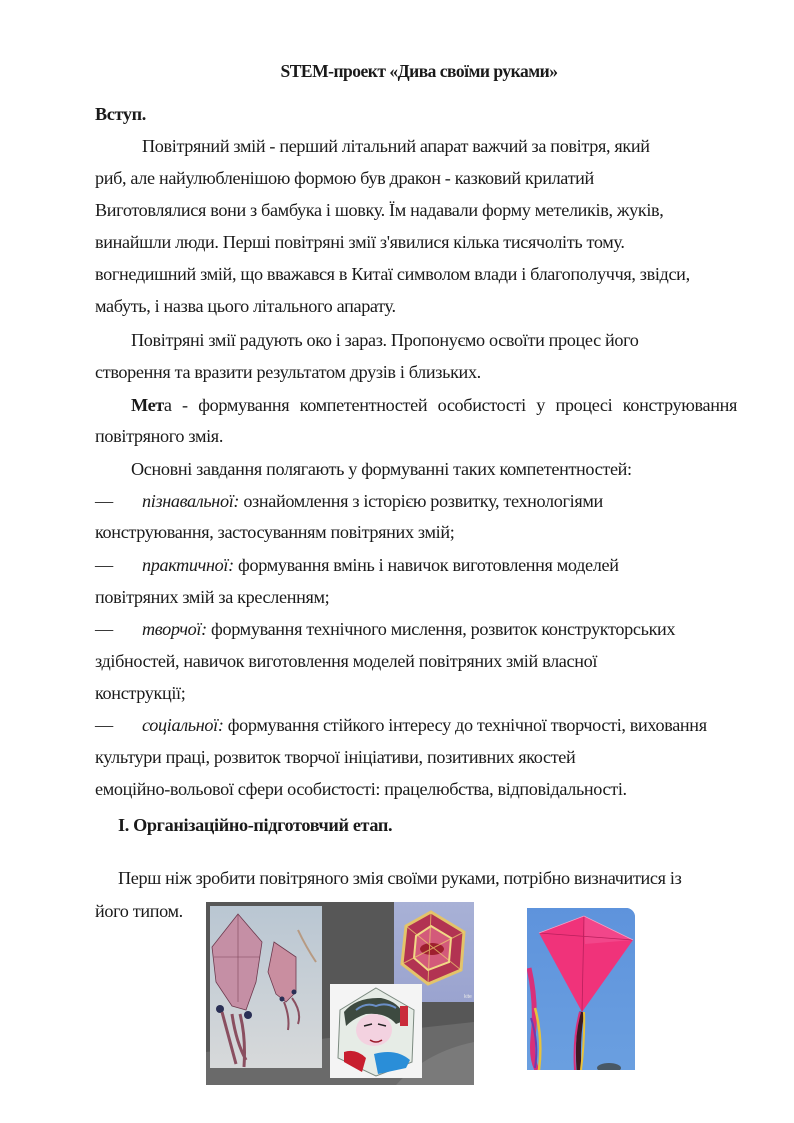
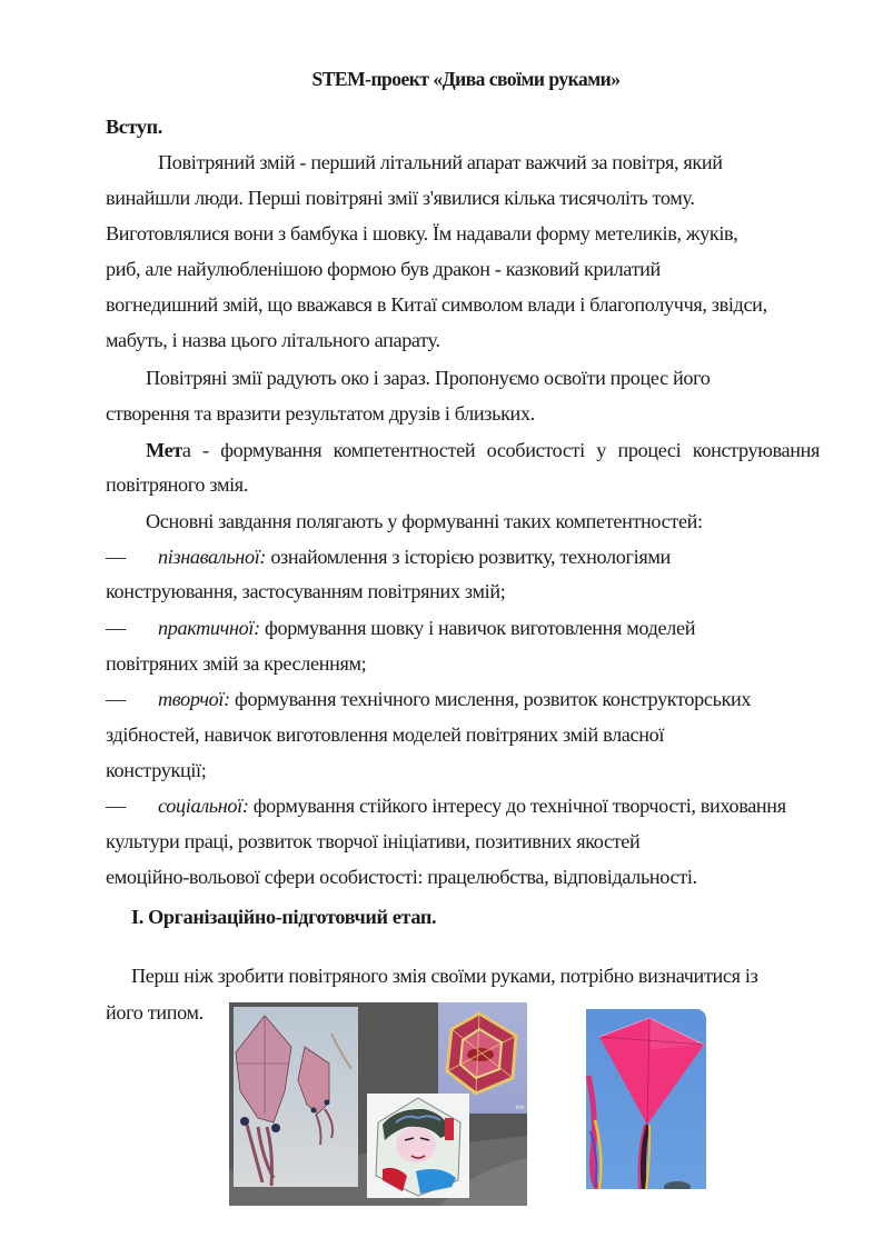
  STEM-проект «Дива своїми руками»
  Вступ.
  Повітряний змій - перший літальний апарат важчий за повітря, який
- риб, але найулюбленішою формою був дракон - казковий крилатий
+ винайшли люди. Перші повітряні змії з'явилися кілька тисячоліть тому.
  Виготовлялися вони з бамбука і шовку. Їм надавали форму метеликів, жуків,
- винайшли люди. Перші повітряні змії з'явилися кілька тисячоліть тому.
+ риб, але найулюбленішою формою був дракон - казковий крилатий
  вогнедишний змій, що вважався в Китаї символом влади і благополуччя, звідси,
  мабуть, і назва цього літального апарату.
  Повітряні змії радують око і зараз. Пропонуємо освоїти процес його
  створення та вразити результатом друзів і близьких.
  Мета - формування компетентностей особистості у процесі конструювання
  повітряного змія.
  Основні завдання полягають у формуванні таких компетентностей:
  — пізнавальної: ознайомлення з історією розвитку, технологіями
  конструювання, застосуванням повітряних змій;
- — практичної: формування вмінь і навичок виготовлення моделей
+ — практичної: формування шовку і навичок виготовлення моделей
  повітряних змій за кресленням;
  — творчої: формування технічного мислення, розвиток конструкторських
  здібностей, навичок виготовлення моделей повітряних змій власної
  конструкції;
  — соціальної: формування стійкого інтересу до технічної творчості, виховання
  культури праці, розвиток творчої ініціативи, позитивних якостей
  емоційно-вольової сфери особистості: працелюбства, відповідальності.
  І. Організаційно-підготовчий етап.
  Перш ніж зробити повітряного змія своїми руками, потрібно визначитися із
  його типом.
